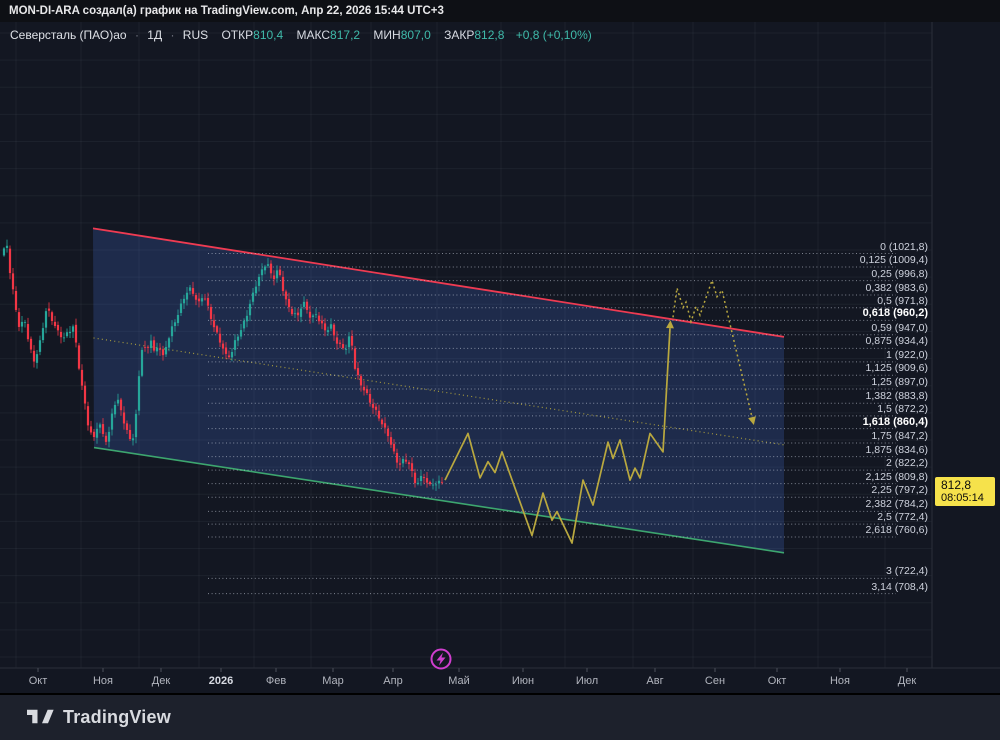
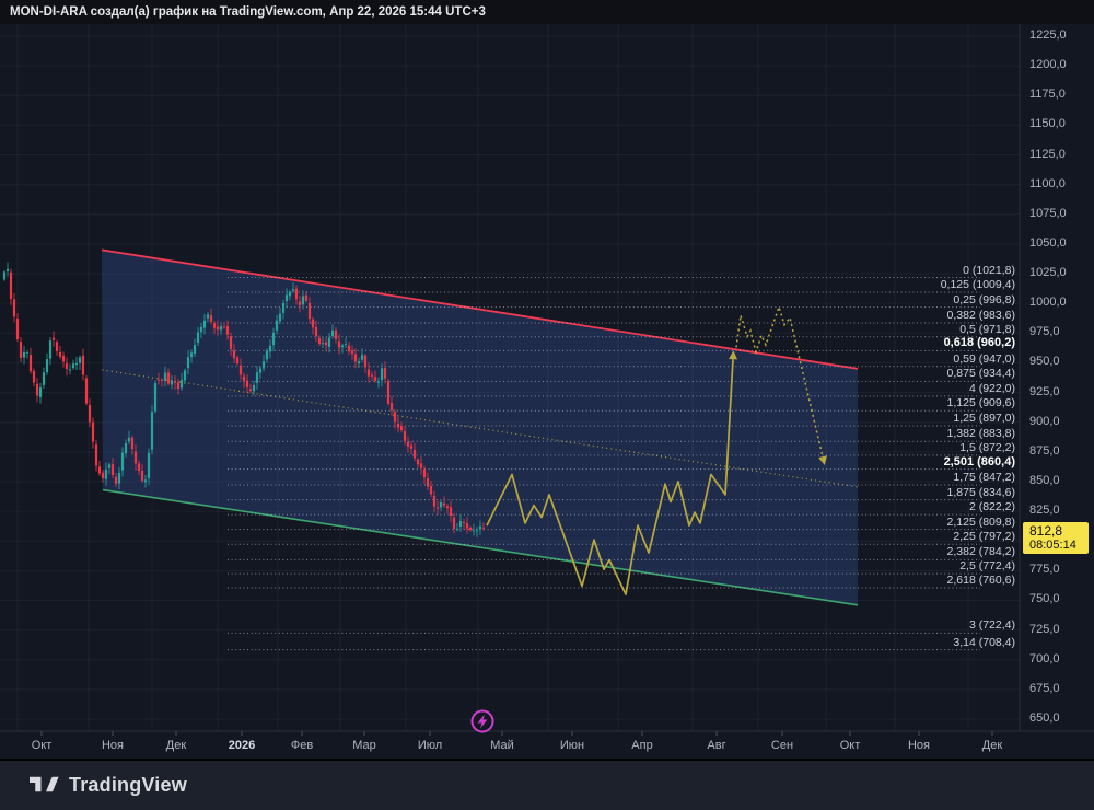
  MON-DI-ARA создал(а) график на TradingView.com, Апр 22, 2026 15:44 UTC+3
- Северсталь (ПАО)ао · 1Д · RUS ОТКР810,4 МАКС817,2 МИН807,0 ЗАКР812,8 +0,8 (+0,10%)
  0 (1021,8)
  0,125 (1009,4)
  0,25 (996,8)
  0,382 (983,6)
  0,5 (971,8)
  0,618 (960,2)
  0,59 (947,0)
  0,875 (934,4)
- 1 (922,0)
+ 4 (922,0)
  1,125 (909,6)
  1,25 (897,0)
  1,382 (883,8)
  1,5 (872,2)
- 1,618 (860,4)
+ 2,501 (860,4)
  1,75 (847,2)
  1,875 (834,6)
  2 (822,2)
  2,125 (809,8)
  2,25 (797,2)
  2,382 (784,2)
  2,5 (772,4)
  2,618 (760,6)
  3 (722,4)
  3,14 (708,4)
+ 650,0
+ 675,0
+ 700,0
+ 725,0
+ 750,0
+ 775,0
+ 825,0
+ 850,0
+ 875,0
+ 900,0
+ 925,0
+ 950,0
+ 975,0
+ 1000,0
+ 1025,0
+ 1050,0
+ 1075,0
+ 1100,0
+ 1125,0
+ 1150,0
+ 1175,0
+ 1200,0
+ 1225,0
  812,8
  08:05:14
  Окт
  Ноя
  Дек
  2026
  Фев
  Мар
- Апр
+ Июл
  Май
  Июн
- Июл
+ Апр
  Авг
  Сен
  Окт
  Ноя
  Дек
  TradingView
